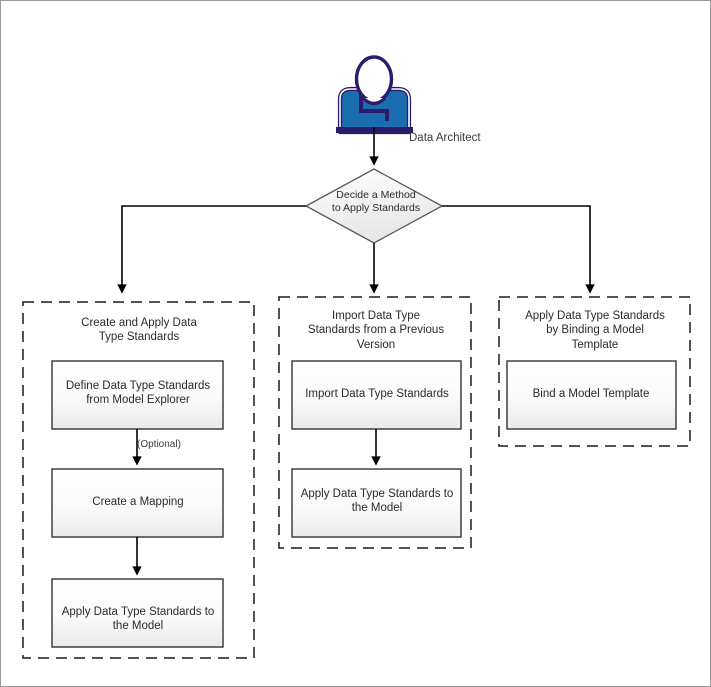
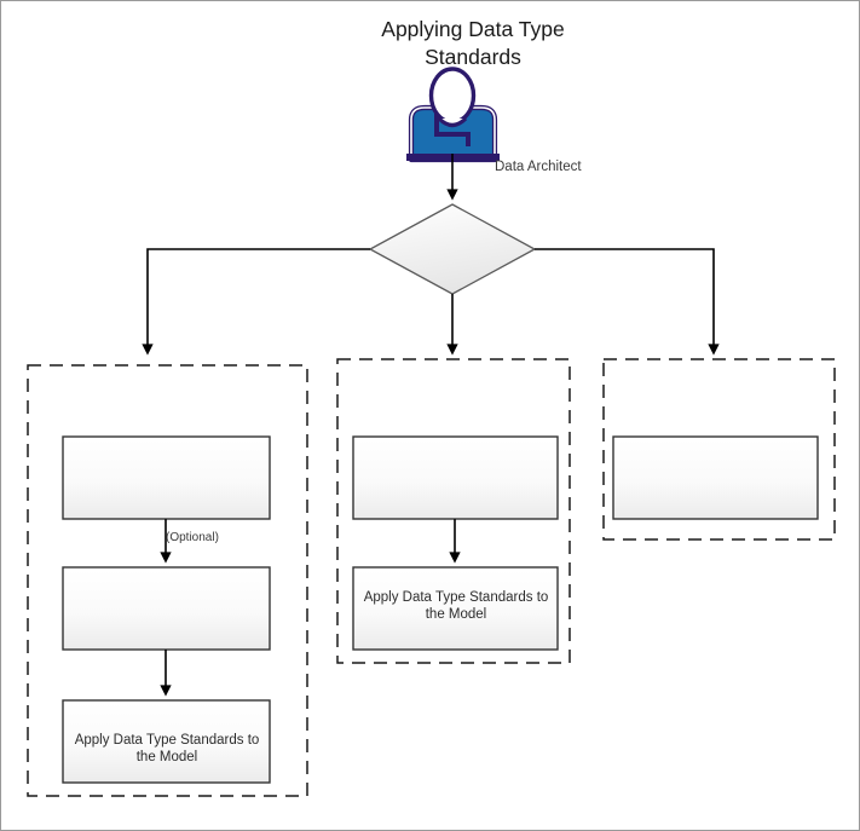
+ Applying Data Type Standards
  Data Architect
- Decide a Method
- to Apply Standards
- Create and Apply Data
- Type Standards
- Import Data Type
- Standards from a Previous
- Version
- Apply Data Type Standards
- by Binding a Model
- Template
- Define Data Type Standards
- from Model Explorer
- Create a Mapping
  Apply Data Type Standards to
  the Model
- Import Data Type Standards
  Apply Data Type Standards to
  the Model
- Bind a Model Template
  (Optional)
